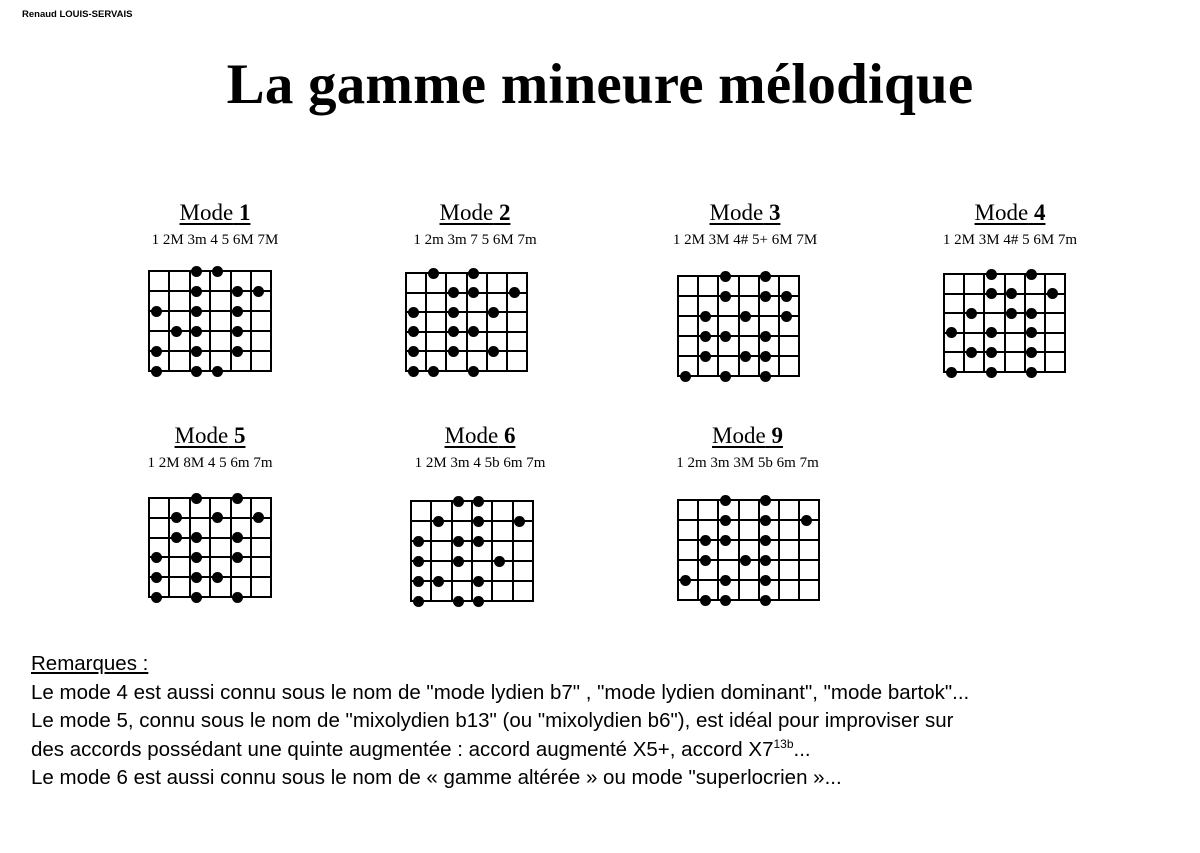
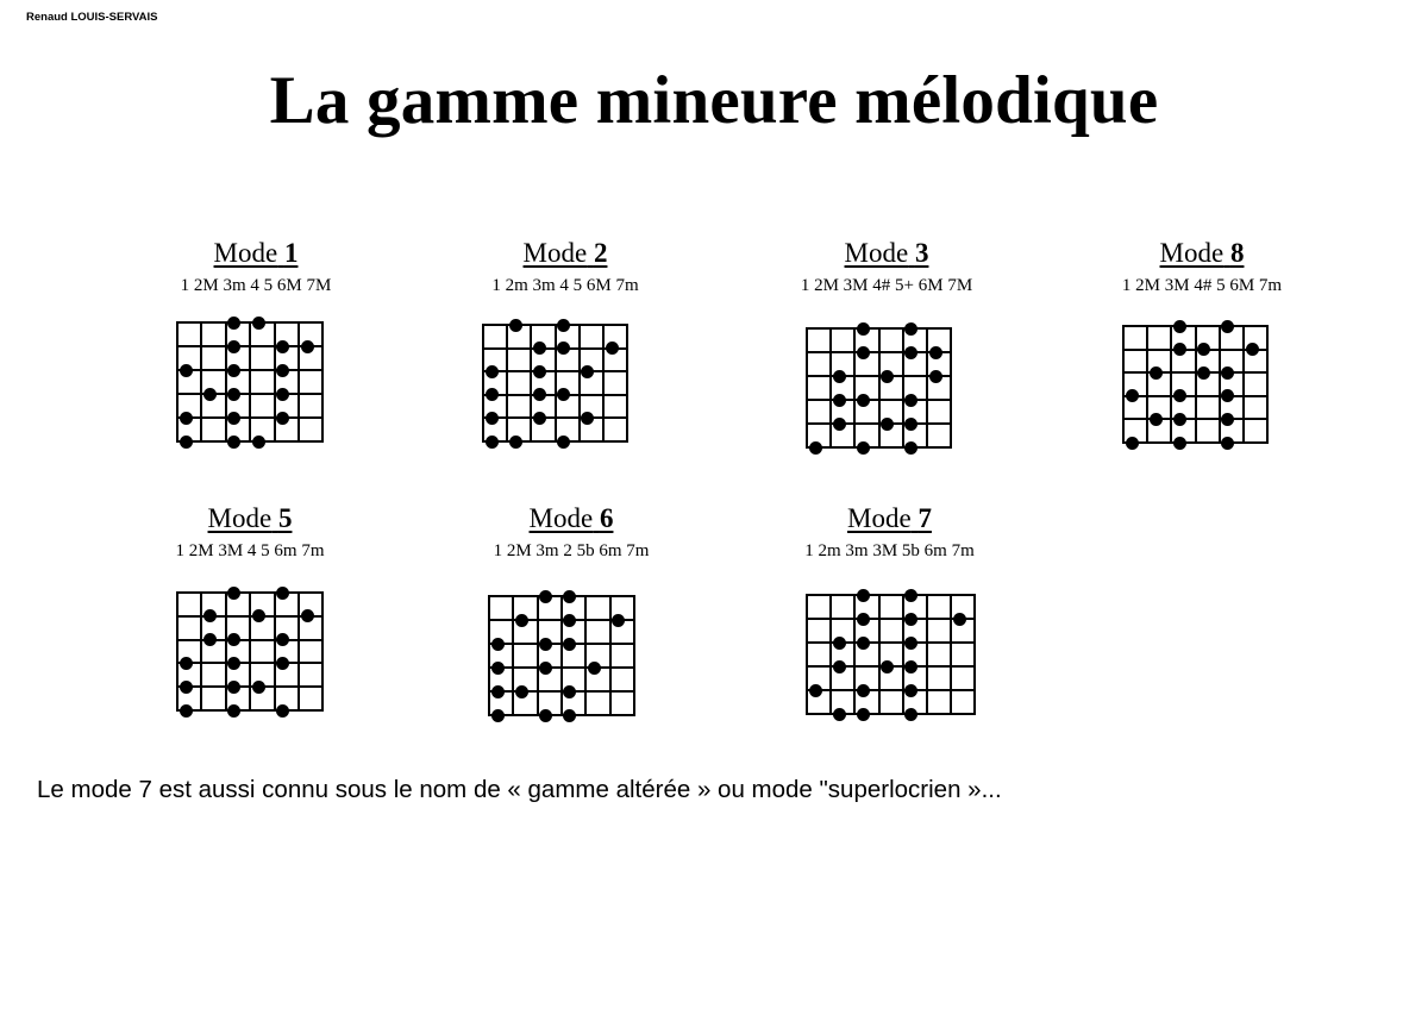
  Renaud LOUIS-SERVAIS
  La gamme mineure mélodique
  Mode 1
  1 2M 3m 4 5 6M 7M
  Mode 2
- 1 2m 3m 7 5 6M 7m
+ 1 2m 3m 4 5 6M 7m
  Mode 3
  1 2M 3M 4# 5+ 6M 7M
- Mode 4
+ Mode 8
  1 2M 3M 4# 5 6M 7m
  Mode 5
- 1 2M 8M 4 5 6m 7m
+ 1 2M 3M 4 5 6m 7m
  Mode 6
- 1 2M 3m 4 5b 6m 7m
+ 1 2M 3m 2 5b 6m 7m
- Mode 9
+ Mode 7
  1 2m 3m 3M 5b 6m 7m
- Remarques :
- Le mode 4 est aussi connu sous le nom de "mode lydien b7" , "mode lydien dominant", "mode bartok"...
- Le mode 5, connu sous le nom de "mixolydien b13" (ou "mixolydien b6"), est idéal pour improviser sur
- des accords possédant une quinte augmentée : accord augmenté X5+, accord X713b...
- Le mode 6 est aussi connu sous le nom de « gamme altérée » ou mode "superlocrien »...
+ Le mode 7 est aussi connu sous le nom de « gamme altérée » ou mode "superlocrien »...
